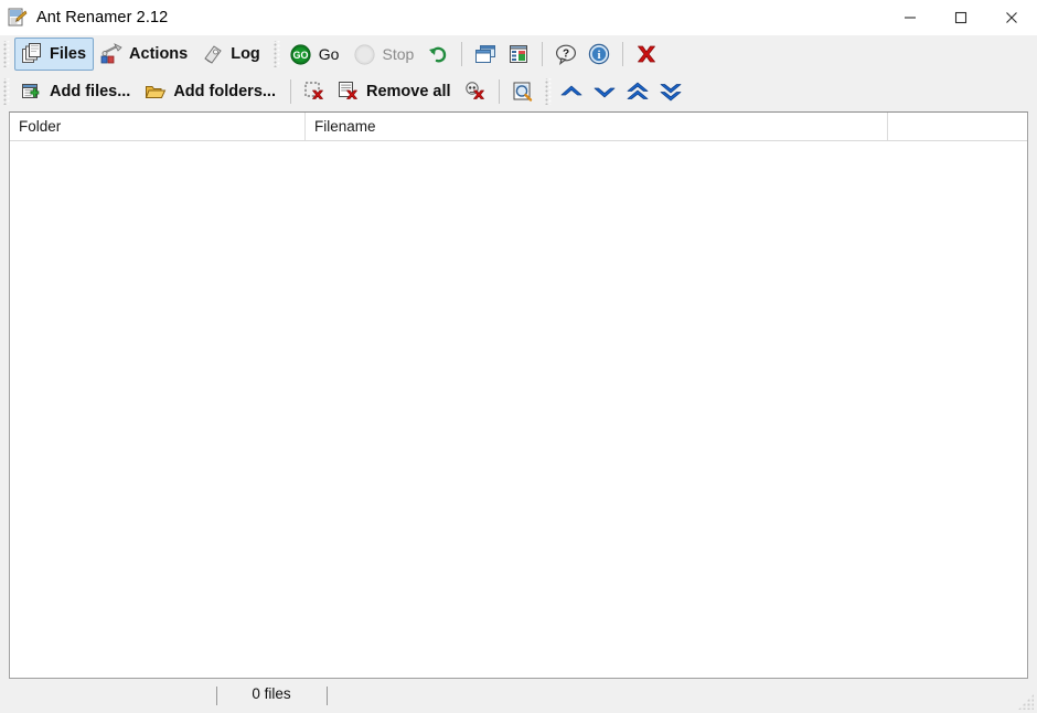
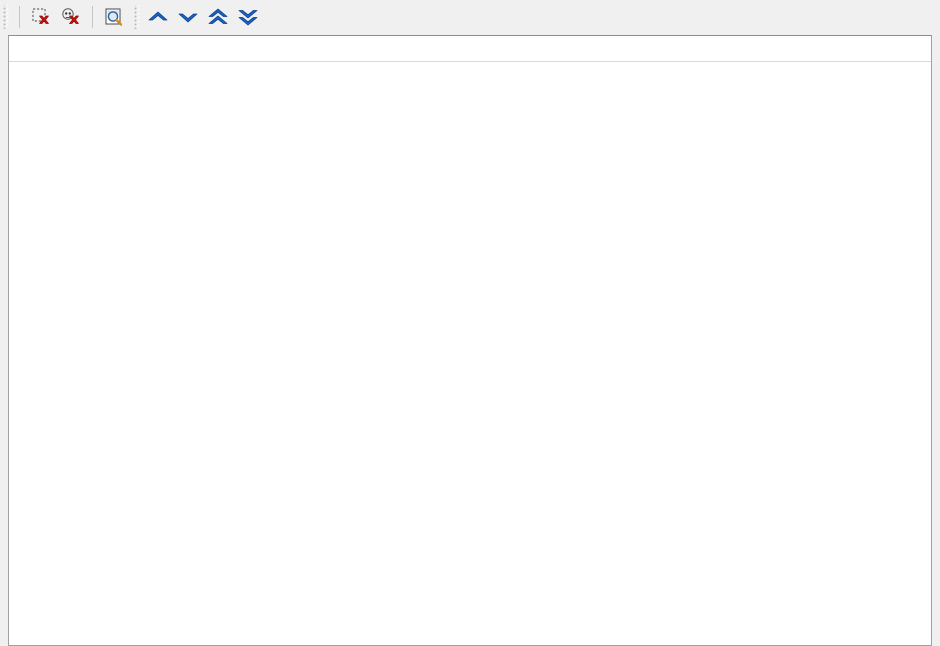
- Ant Renamer 2.12
- Files
- Actions
- Log
- GO
- Go
- Stop
- ?
- i
- Add files...
- Add folders...
- Remove all
- Folder
- Filename
- 0 files
